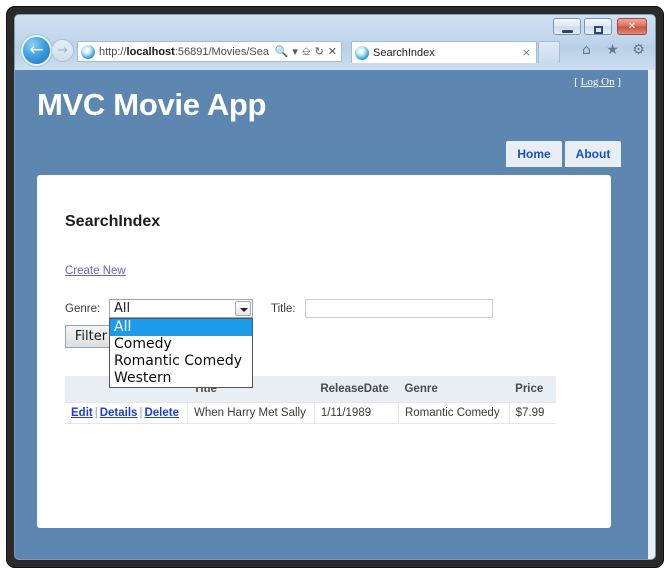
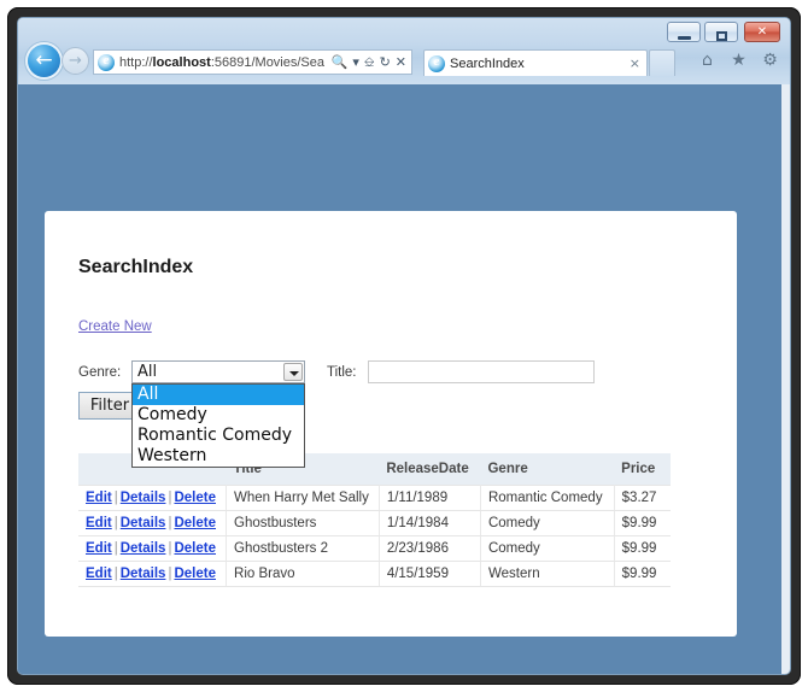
  ✕
  ←
  →
  http://localhost:56891/Movies/Sea
  🔍
  ▾
  ⎒
  ↻
  ✕
  SearchIndex
  ×
  ⌂
  ★
  ⚙
- [ Log On ]
- MVC Movie App
- Home
- About
  SearchIndex
  Create New
  Genre:
  All
  All
  Comedy
  Romantic Comedy
  Western
  Title:
  Filter
  	Title	ReleaseDate	Genre	Price
- Edit | Details | Delete	When Harry Met Sally	1/11/1989	Romantic Comedy	$7.99
+ Edit | Details | Delete	When Harry Met Sally	1/11/1989	Romantic Comedy	$3.27
+ Edit | Details | Delete	Ghostbusters	1/14/1984	Comedy	$9.99
+ Edit | Details | Delete	Ghostbusters 2	2/23/1986	Comedy	$9.99
+ Edit | Details | Delete	Rio Bravo	4/15/1959	Western	$9.99
